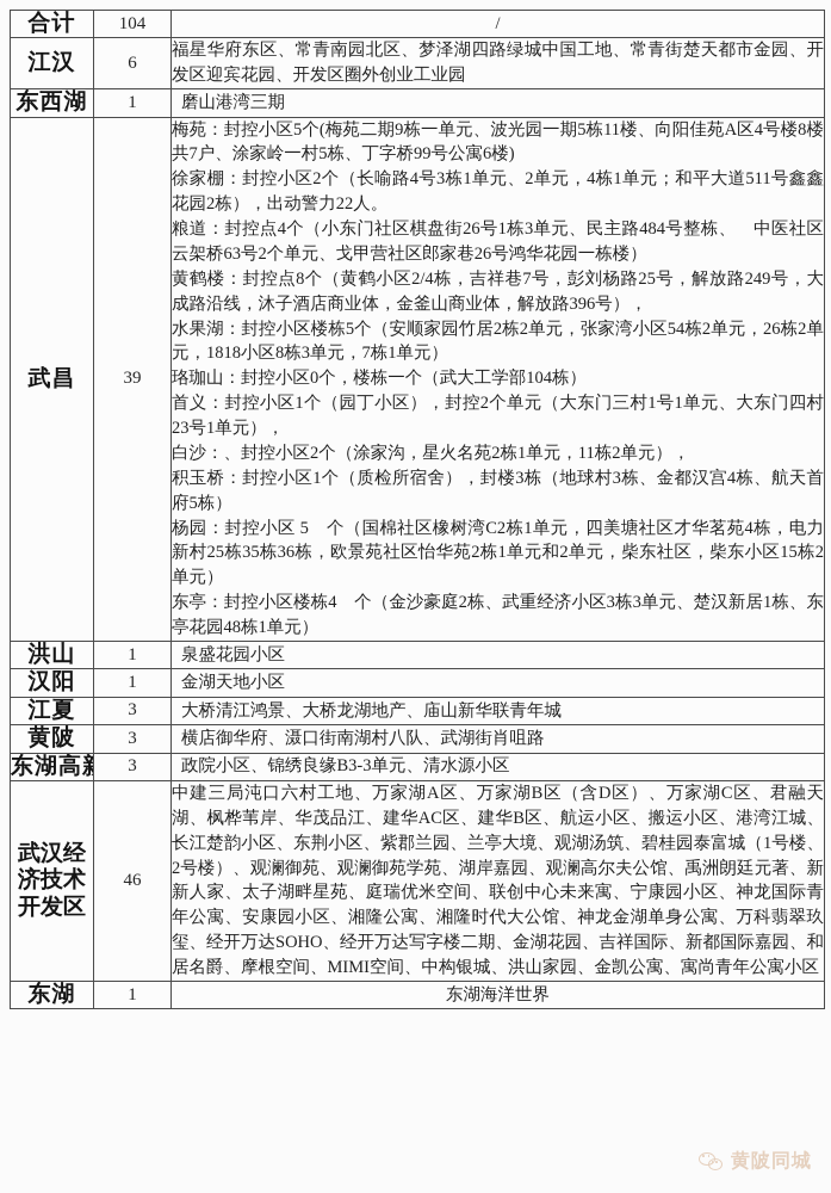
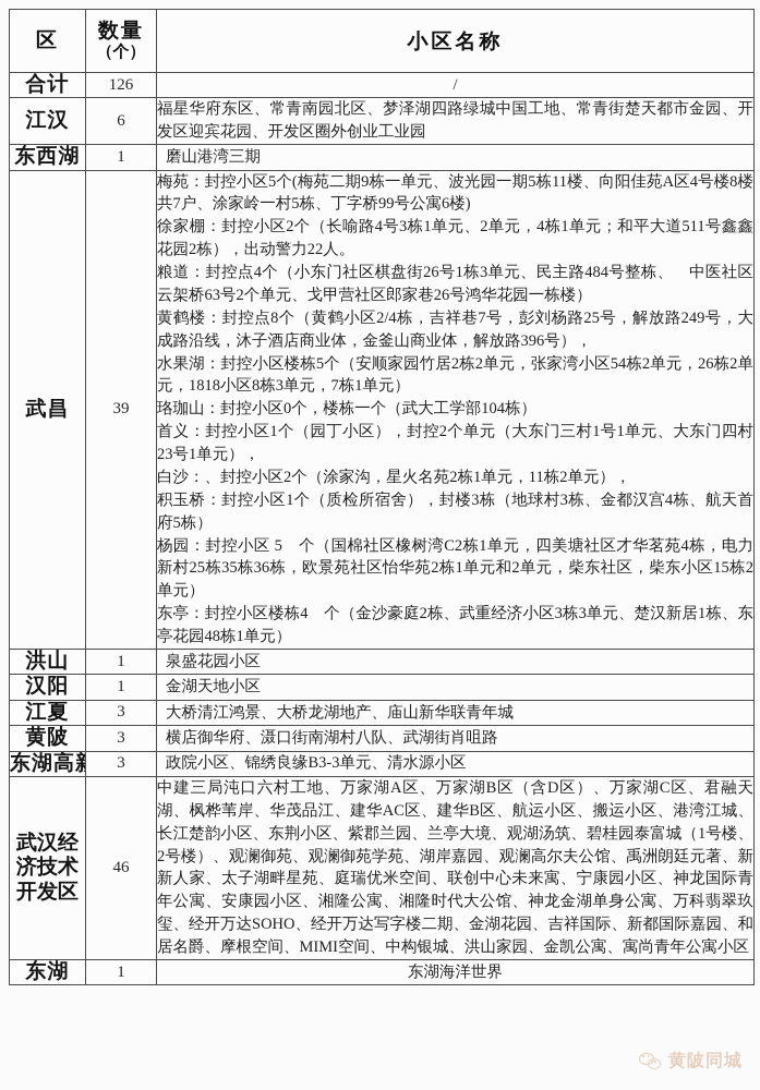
+ 区	数量 （个）	小区名称
- 合计	104	/
+ 合计	126	/
  江汉	6	福星华府东区、常青南园北区、梦泽湖四路绿城中国工地、常青街楚天都市金园、开发区迎宾花园、开发区圈外创业工业园
  东西湖	1	磨山港湾三期
  武昌	39	梅苑：封控小区5个(梅苑二期9栋一单元、波光园一期5栋11楼、向阳佳苑A区4号楼8楼共7户、涂家岭一村5栋、丁字桥99号公寓6楼)徐家棚：封控小区2个（长喻路4号3栋1单元、2单元，4栋1单元；和平大道511号鑫鑫花园2栋），出动警力22人。粮道：封控点4个（小东门社区棋盘街26号1栋3单元、民主路484号整栋、 中医社区云架桥63号2个单元、戈甲营社区郎家巷26号鸿华花园一栋楼）黄鹤楼：封控点8个（黄鹤小区2/4栋，吉祥巷7号，彭刘杨路25号，解放路249号，大成路沿线，沐子酒店商业体，金釜山商业体，解放路396号），水果湖：封控小区楼栋5个（安顺家园竹居2栋2单元，张家湾小区54栋2单元，26栋2单元，1818小区8栋3单元，7栋1单元）珞珈山：封控小区0个，楼栋一个（武大工学部104栋）首义：封控小区1个（园丁小区），封控2个单元（大东门三村1号1单元、大东门四村23号1单元），白沙：、封控小区2个（涂家沟，星火名苑2栋1单元，11栋2单元），积玉桥：封控小区1个（质检所宿舍），封楼3栋（地球村3栋、金都汉宫4栋、航天首府5栋）杨园：封控小区 5 个（国棉社区橡树湾C2栋1单元，四美塘社区才华茗苑4栋，电力新村25栋35栋36栋，欧景苑社区怡华苑2栋1单元和2单元，柴东社区，柴东小区15栋2单元）东亭：封控小区楼栋4 个（金沙豪庭2栋、武重经济小区3栋3单元、楚汉新居1栋、东亭花园48栋1单元）
  洪山	1	泉盛花园小区
  汉阳	1	金湖天地小区
  江夏	3	大桥清江鸿景、大桥龙湖地产、庙山新华联青年城
  黄陂	3	横店御华府、滠口街南湖村八队、武湖街肖咀路
  东湖高	3	政院小区、锦绣良缘B3-3单元、清水源小区
  武汉经济技术开发区	46	中建三局沌口六村工地、万家湖A区、万家湖B区（含D区）、万家湖C区、君融天湖、枫桦苇岸、华茂品江、建华AC区、建华B区、航运小区、搬运小区、港湾江城、长江楚韵小区、东荆小区、紫郡兰园、兰亭大境、观湖汤筑、碧桂园泰富城（1号楼、2号楼）、观澜御苑、观澜御苑学苑、湖岸嘉园、观澜高尔夫公馆、禹洲朗廷元著、新新人家、太子湖畔星苑、庭瑞优米空间、联创中心未来寓、宁康园小区、神龙国际青年公寓、安康园小区、湘隆公寓、湘隆时代大公馆、神龙金湖单身公寓、万科翡翠玖玺、经开万达SOHO、经开万达写字楼二期、金湖花园、吉祥国际、新都国际嘉园、和居名爵、摩根空间、MIMI空间、中构银城、洪山家园、金凯公寓、寓尚青年公寓小区
  东湖	1	东湖海洋世界
  黄陂同城
